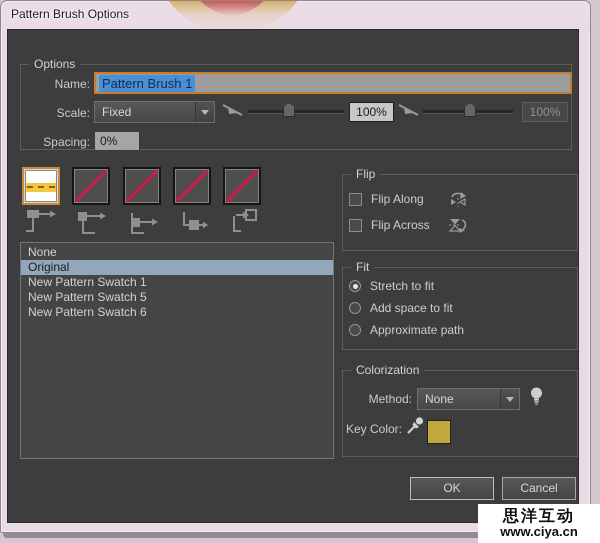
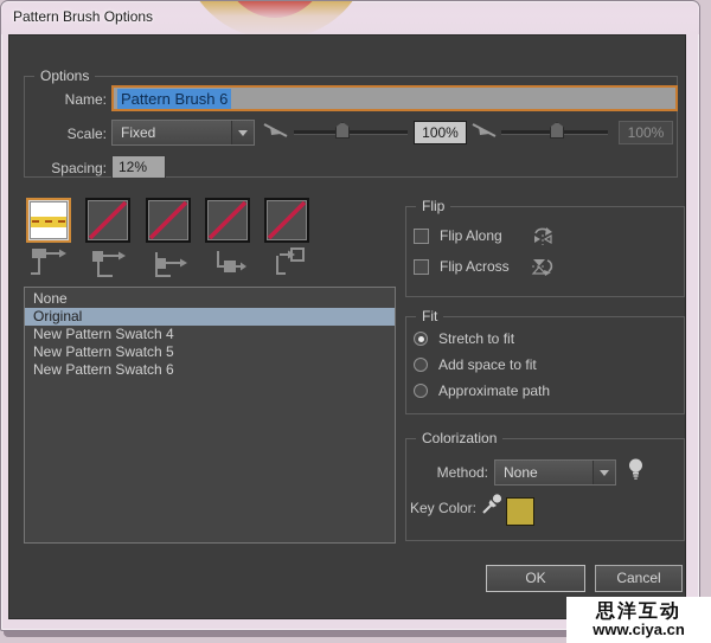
  Pattern Brush Options
  Options
  Name:
- Pattern Brush 1
+ Pattern Brush 6
  Scale:
  Fixed
  100%
  100%
  Spacing:
- 0%
+ 12%
  None
  Original
- New Pattern Swatch 1
+ New Pattern Swatch 4
  New Pattern Swatch 5
  New Pattern Swatch 6
  Flip
  Flip Along
  Flip Across
  Fit
  Stretch to fit
  Add space to fit
  Approximate path
  Colorization
  Method:
  None
  Key Color:
  OK
  Cancel
  思洋互动
  www.ciya.cn
